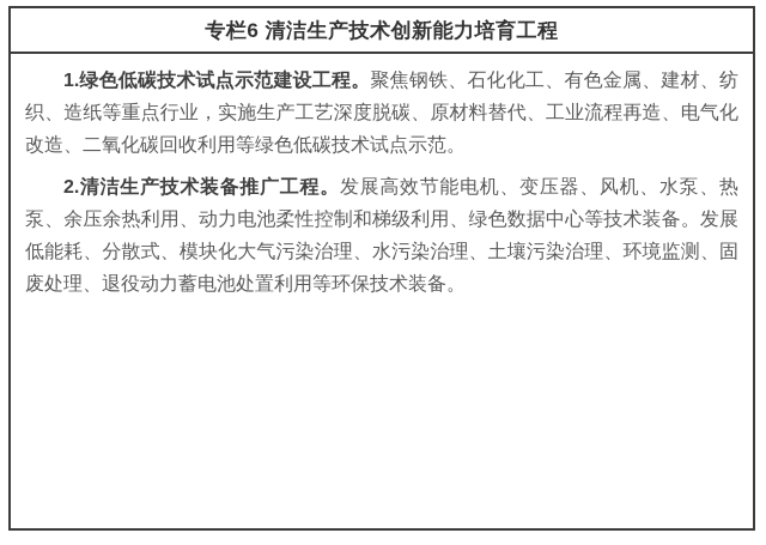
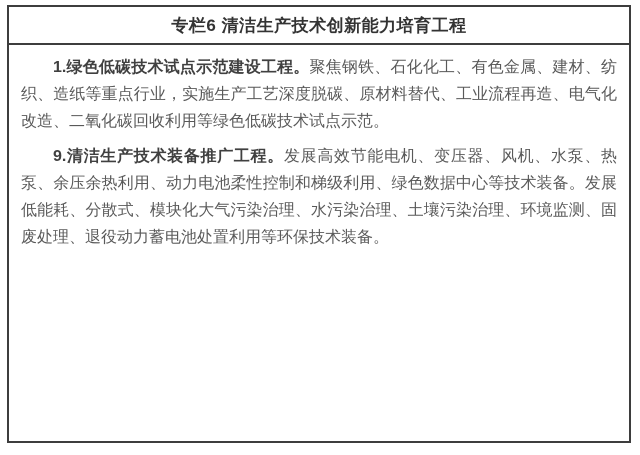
  专栏6 清洁生产技术创新能力培育工程
  1.绿色低碳技术试点示范建设工程。聚焦钢铁、石化化工、有色金属、建材、纺织、造纸等重点行业，实施生产工艺深度脱碳、原材料替代、工业流程再造、电气化改造、二氧化碳回收利用等绿色低碳技术试点示范。
- 2.清洁生产技术装备推广工程。发展高效节能电机、变压器、风机、水泵、热泵、余压余热利用、动力电池柔性控制和梯级利用、绿色数据中心等技术装备。发展低能耗、分散式、模块化大气污染治理、水污染治理、土壤污染治理、环境监测、固废处理、退役动力蓄电池处置利用等环保技术装备。
+ 9.清洁生产技术装备推广工程。发展高效节能电机、变压器、风机、水泵、热泵、余压余热利用、动力电池柔性控制和梯级利用、绿色数据中心等技术装备。发展低能耗、分散式、模块化大气污染治理、水污染治理、土壤污染治理、环境监测、固废处理、退役动力蓄电池处置利用等环保技术装备。
